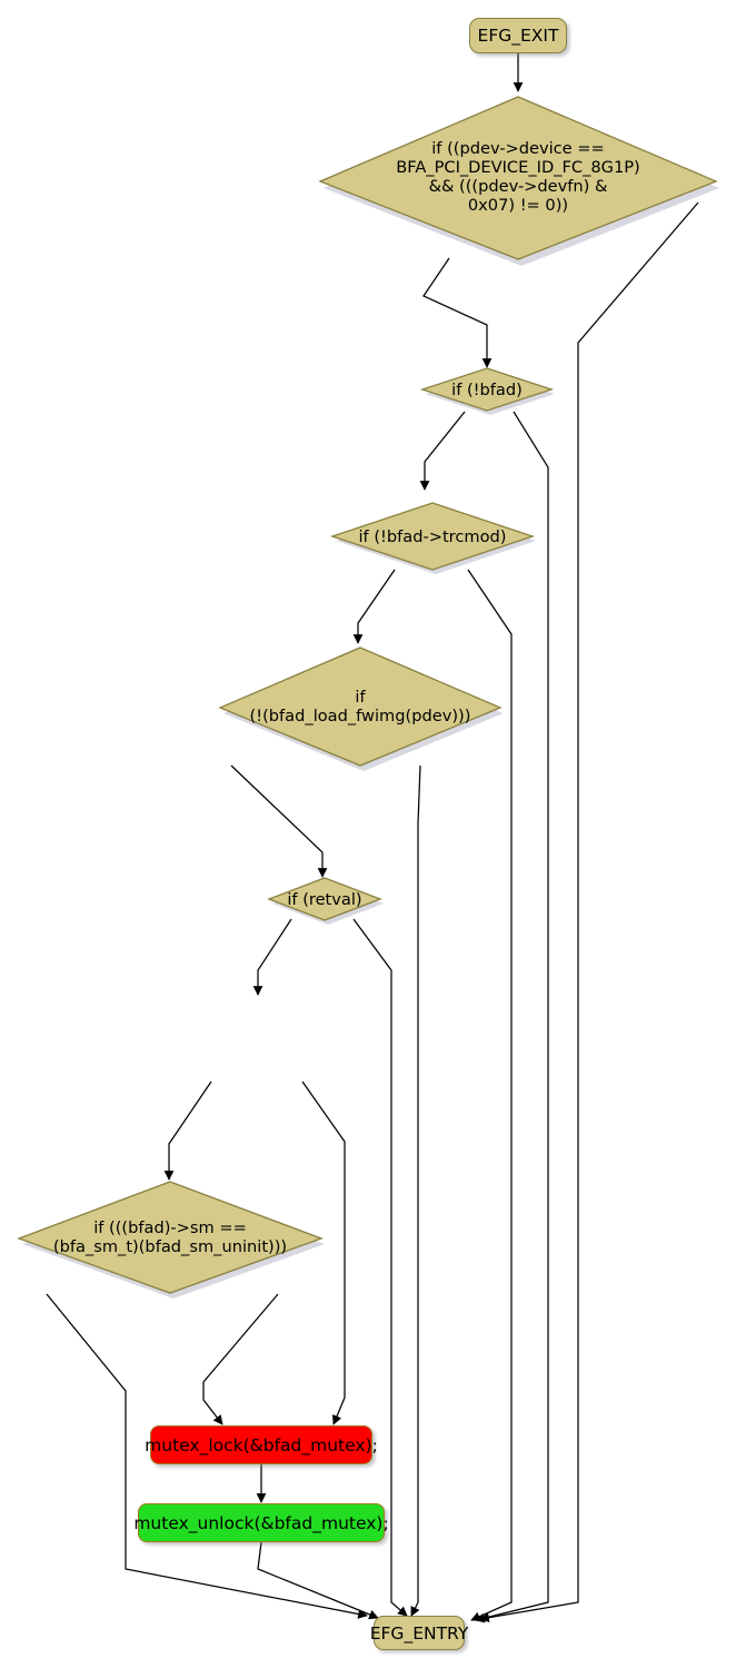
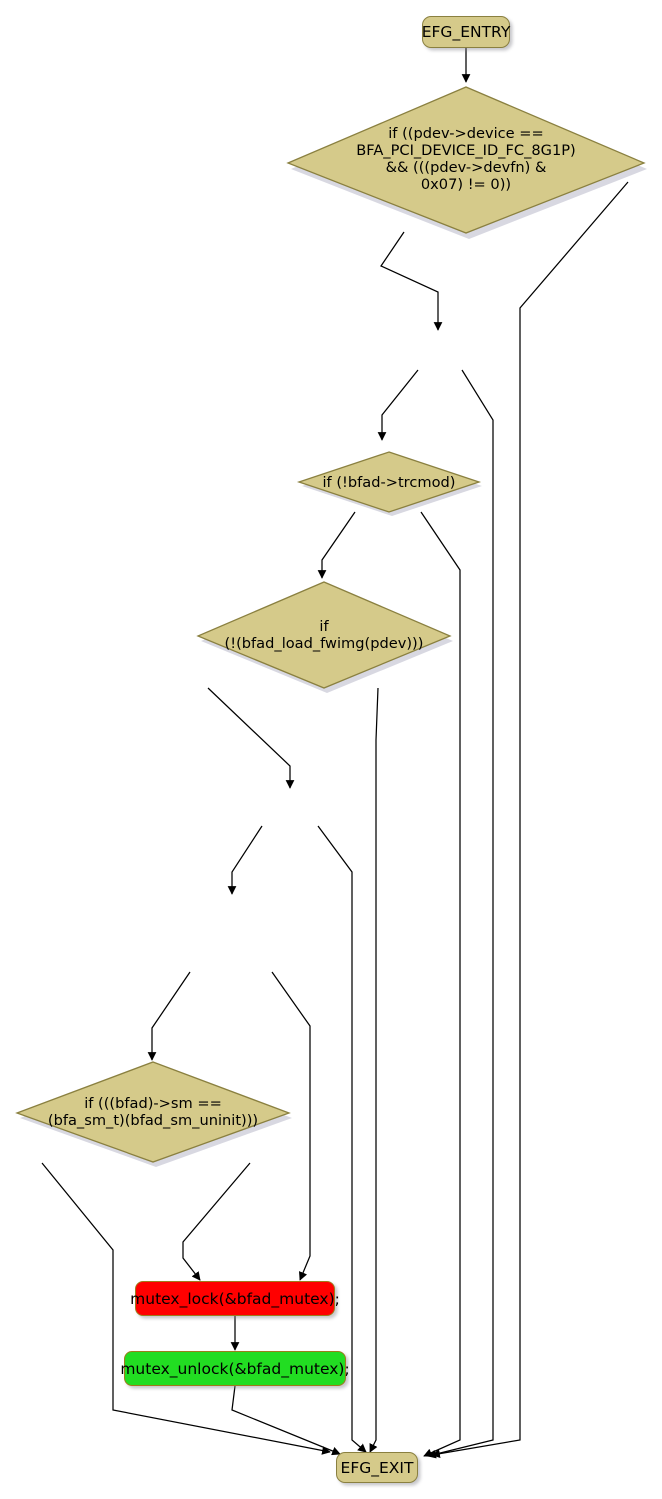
- EFG_EXIT
+ EFG_ENTRY
  if ((pdev->device ==
  BFA_PCI_DEVICE_ID_FC_8G1P)
  && (((pdev->devfn) &
  0x07) != 0))
- if (!bfad)
  if (!bfad->trcmod)
  if
  (!(bfad_load_fwimg(pdev)))
- if (retval)
  if (((bfad)->sm ==
  (bfa_sm_t)(bfad_sm_uninit)))
  mutex_lock(&bfad_mutex);
  mutex_unlock(&bfad_mutex);
- EFG_ENTRY
+ EFG_EXIT
